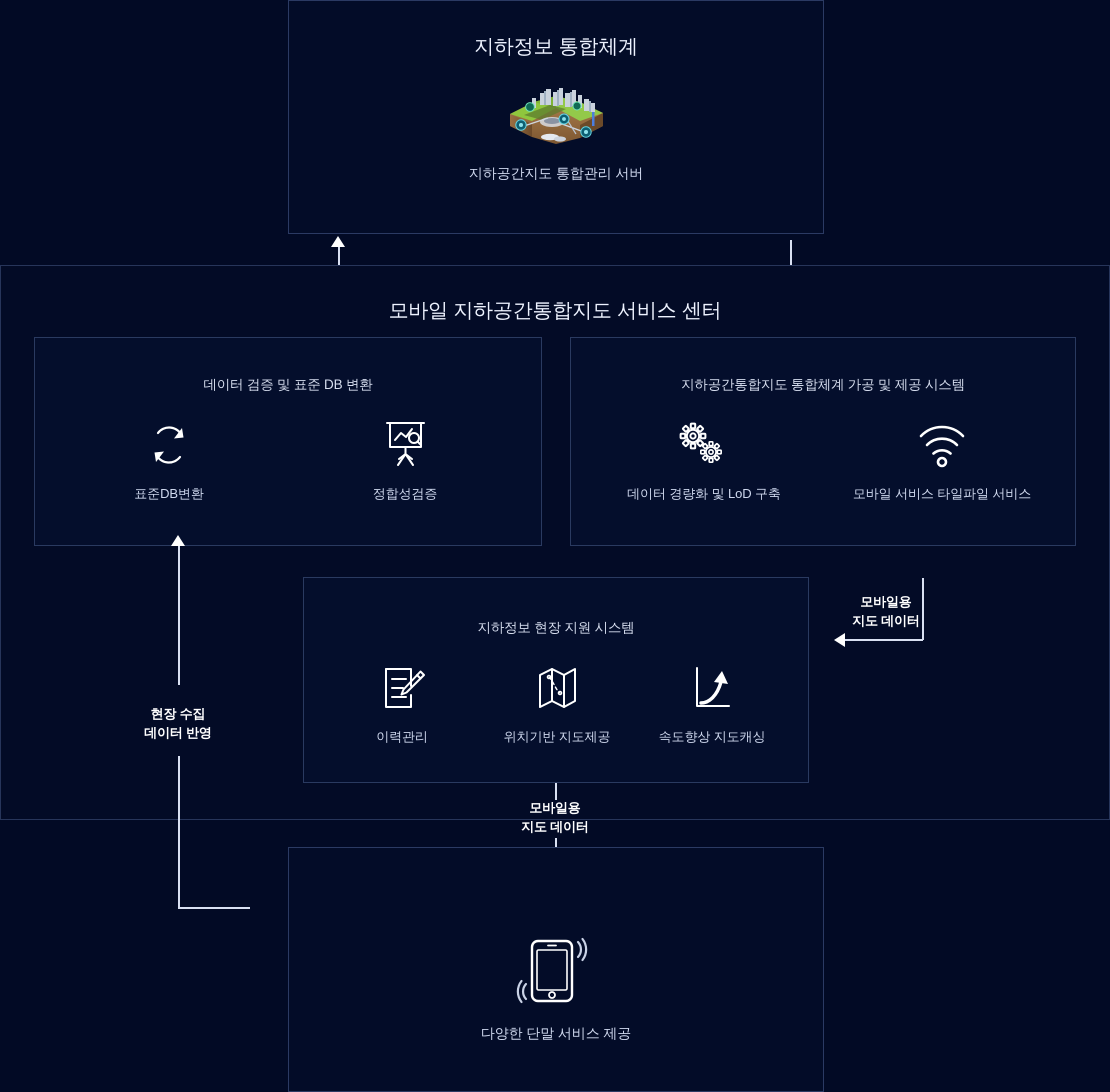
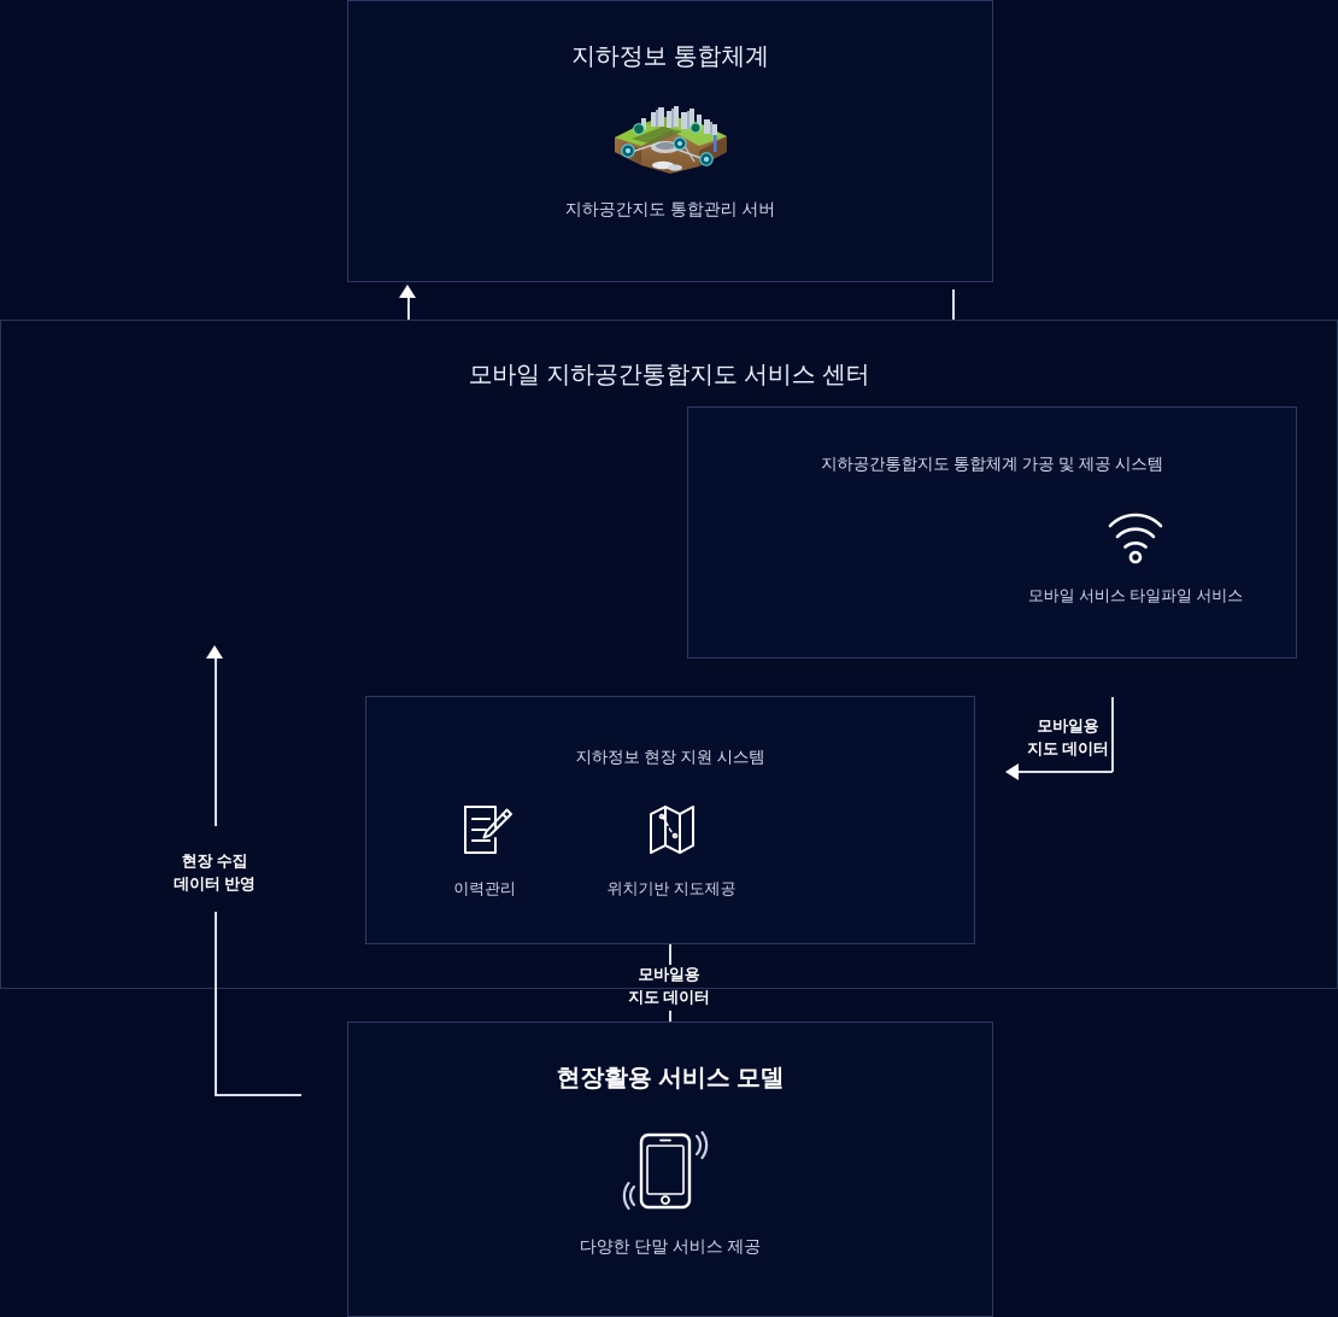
  지하정보 통합체계
  지하공간지도 통합관리 서버
  모바일 지하공간통합지도 서비스 센터
- 데이터 검증 및 표준 DB 변환
- 표준DB변환
- 정합성검증
  지하공간통합지도 통합체계 가공 및 제공 시스템
- 데이터 경량화 및 LoD 구축
  모바일 서비스 타일파일 서비스
  현장 수집
  데이터 반영
  지하정보 현장 지원 시스템
  이력관리
  위치기반 지도제공
- 속도향상 지도캐싱
  모바일용
  지도 데이터
  모바일용
  지도 데이터
+ 현장활용 서비스 모델
  다양한 단말 서비스 제공
